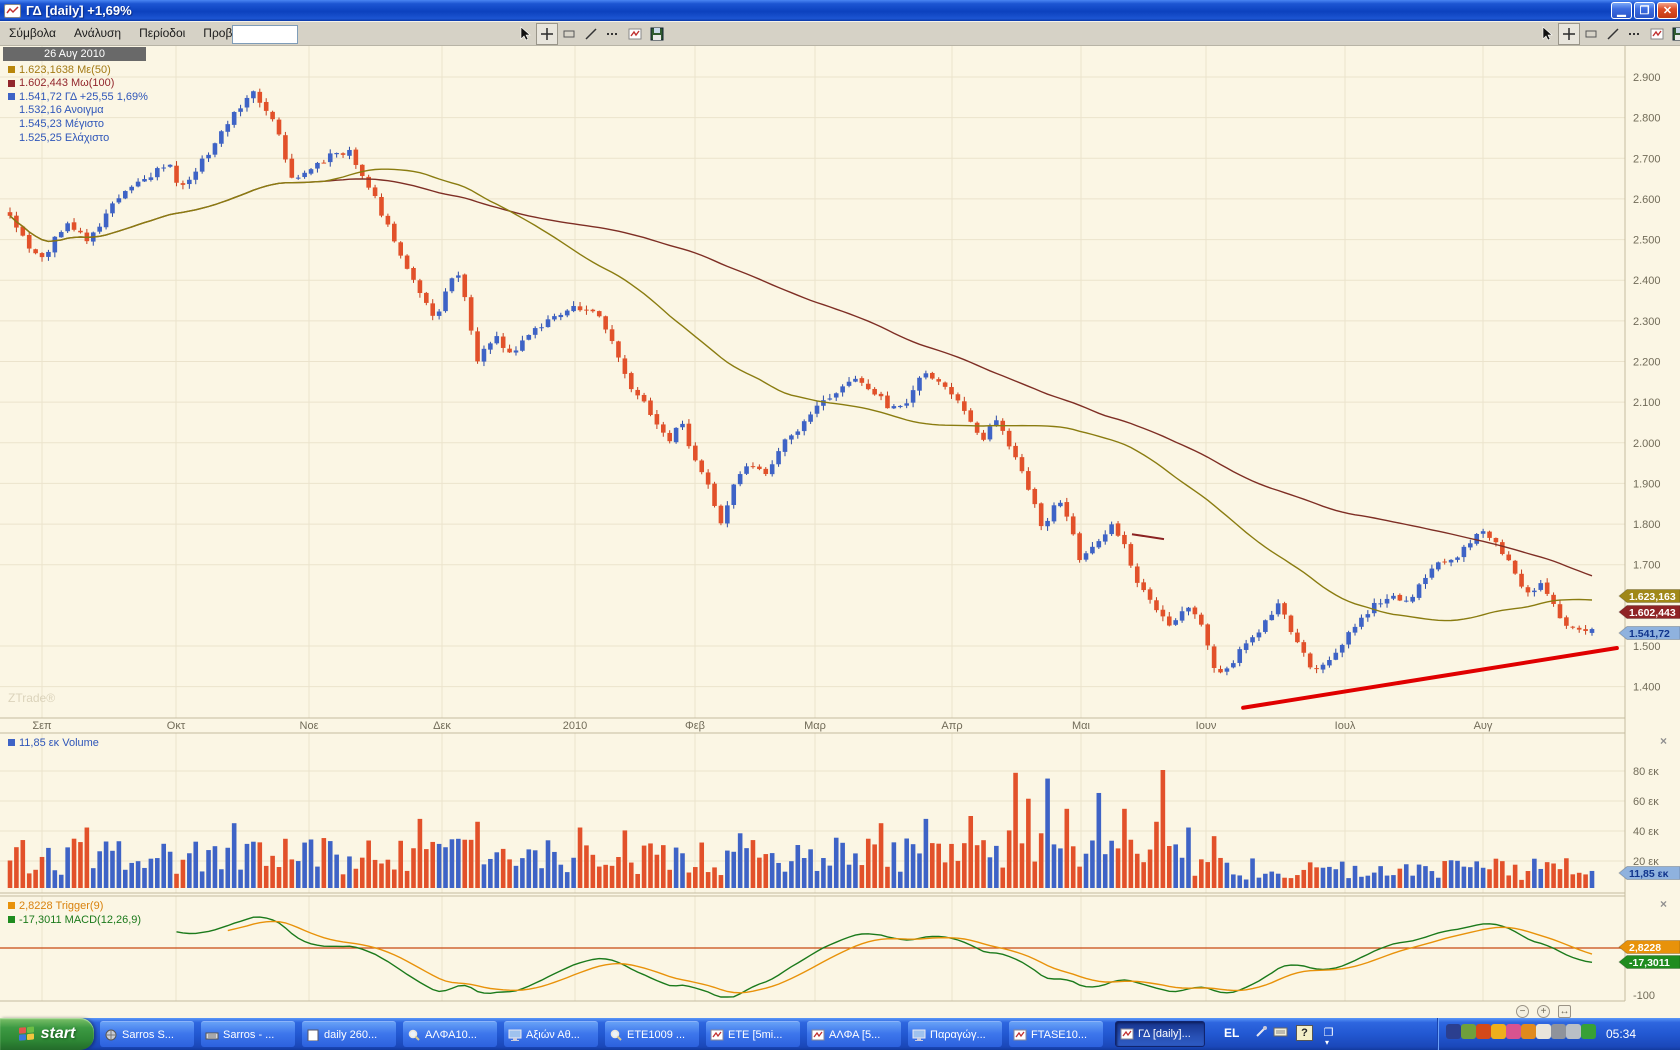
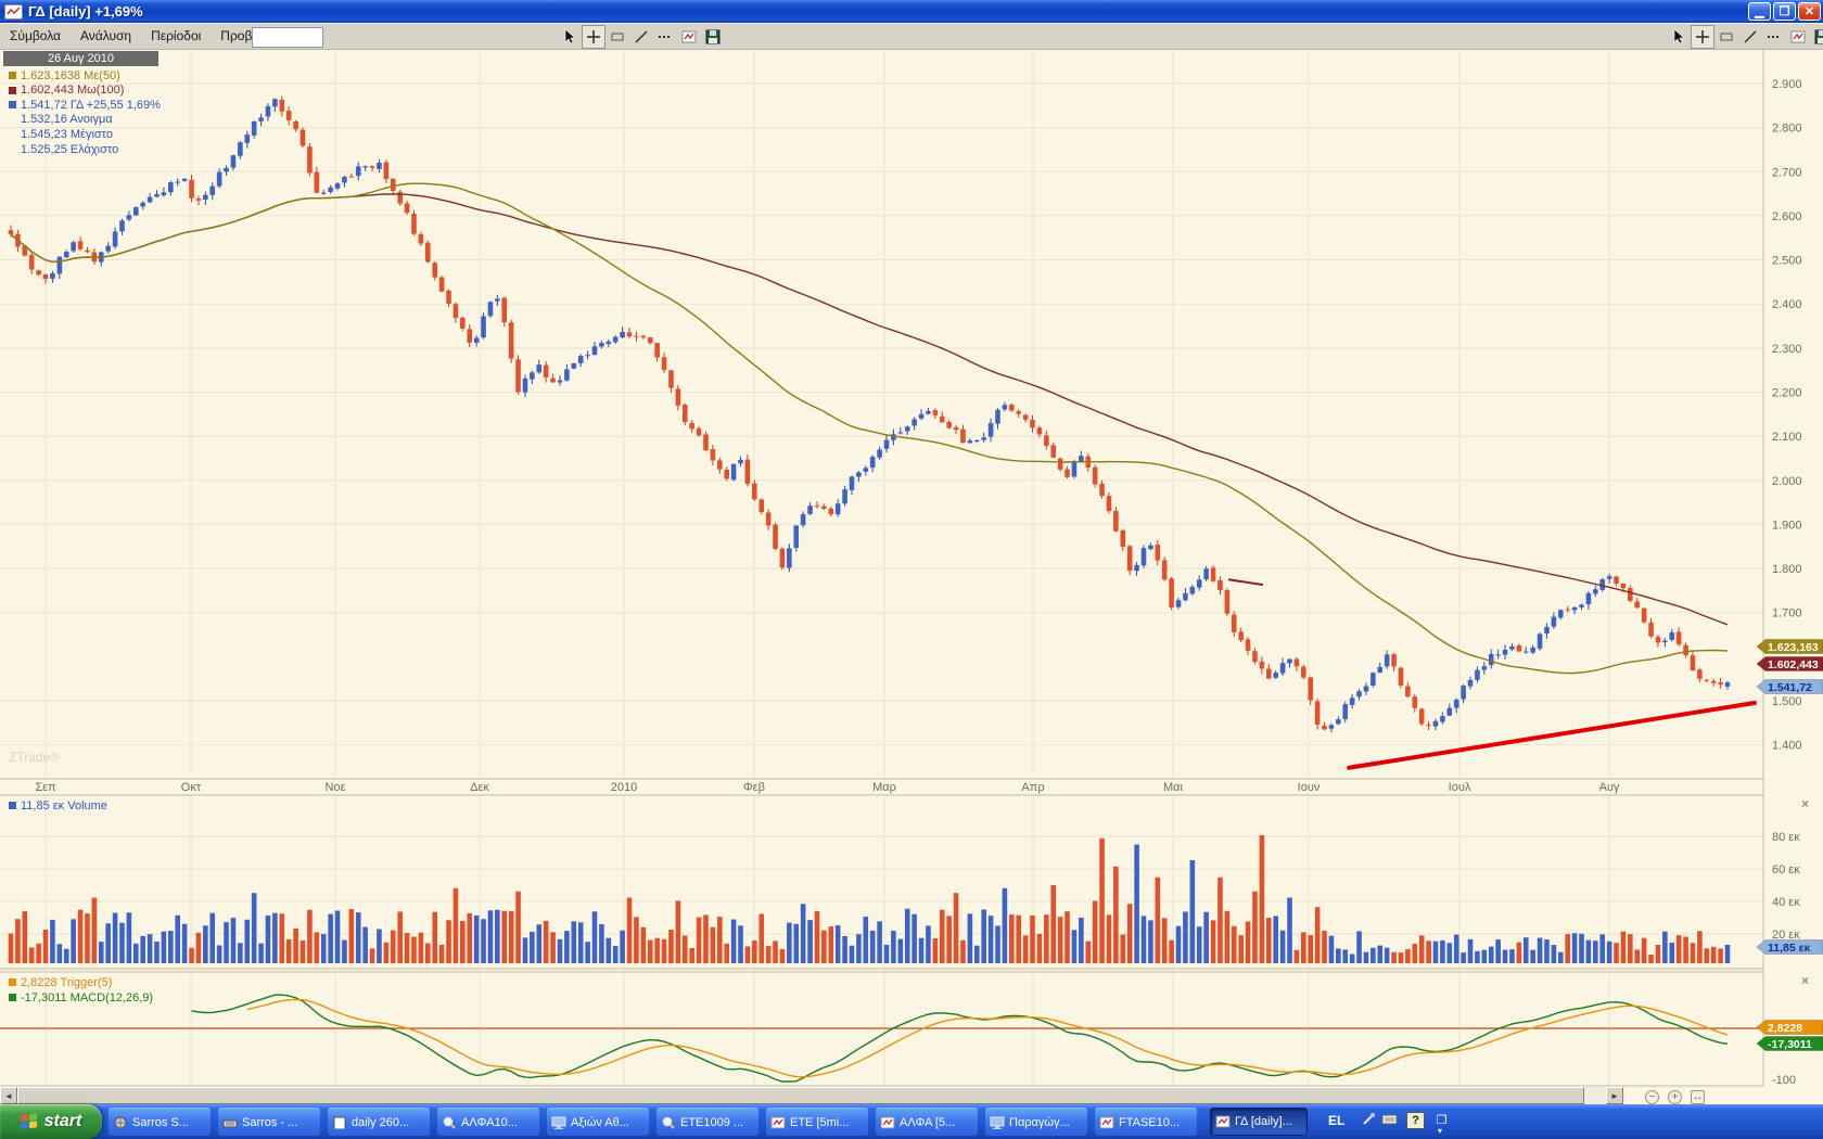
  ΓΔ [daily] +1,69%
  ▁
  ❐
  ✕
  Σύμβολα Ανάλυση Περίοδοι Προβ
  2.900
  2.800
  2.700
  2.600
  2.500
  2.400
  2.300
  2.200
  2.100
  2.000
  1.900
  1.800
  1.700
  1.500
  1.400
  Σεπ
  Οκτ
  Νοε
  Δεκ
  2010
  Φεβ
  Μαρ
  Απρ
  Μαι
  Ιουν
  Ιουλ
  Αυγ
  80 εκ
  60 εκ
  40 εκ
  20 εκ
  -100
  1.623,163
  1.602,443
  1.541,72
  11,85 εκ
  2,8228
  -17,3011
  26 Αυγ 2010
  1.623,1638 Με(50)
  1.602,443 Μω(100)
  1.541,72 ΓΔ +25,55 1,69%
  1.532,16 Ανοιγμα
  1.545,23 Μέγιστο
  1.525,25 Ελάχιστο
  11,85 εκ Volume
- 2,8228 Trigger(9)
+ 2,8228 Trigger(5)
  -17,3011 MACD(12,26,9)
  ZTrade®
  ×
  ×
  −
  +
  ↔
+ ◄
+ ►
  start
  Sarros S...
  Sarros - ...
  daily 260...
  ΑΛΦΑ10...
  Αξιών Αθ...
  ΕΤΕ1009 ...
  ΕΤΕ [5mi...
  ΑΛΦΑ [5...
  Παραγώγ...
  FTASE10...
  ΓΔ [daily]...
  EL
  ?
  ❐
  ▾
- 05:34
